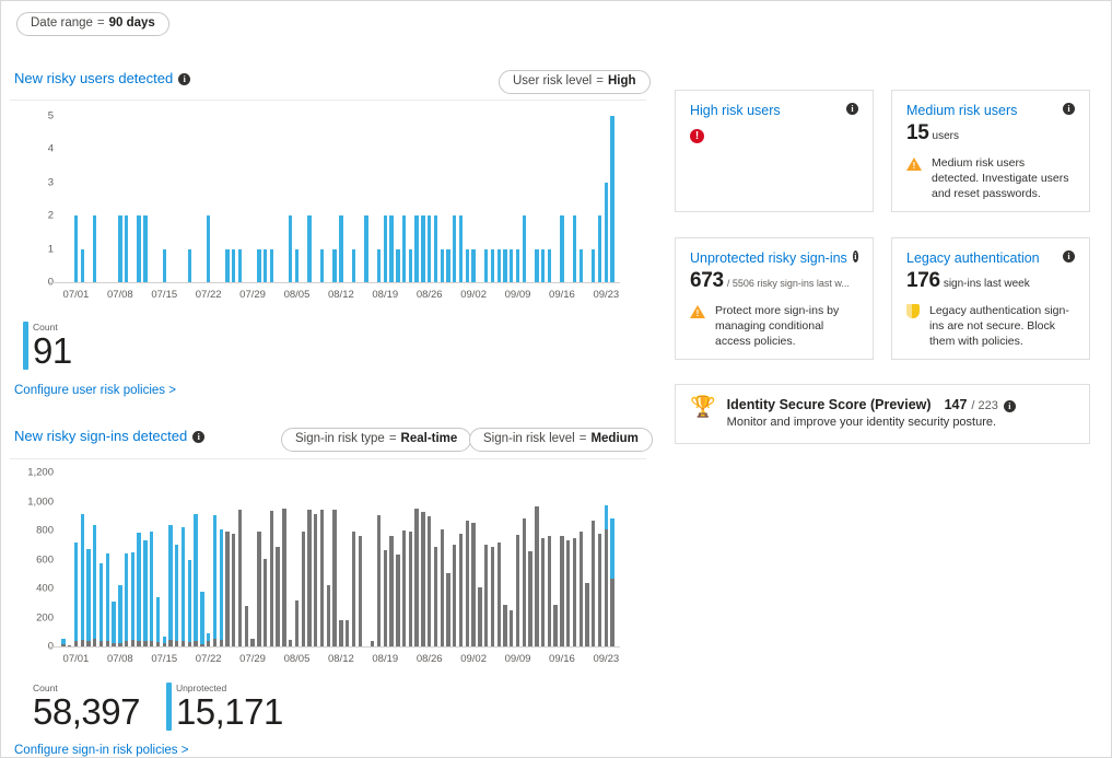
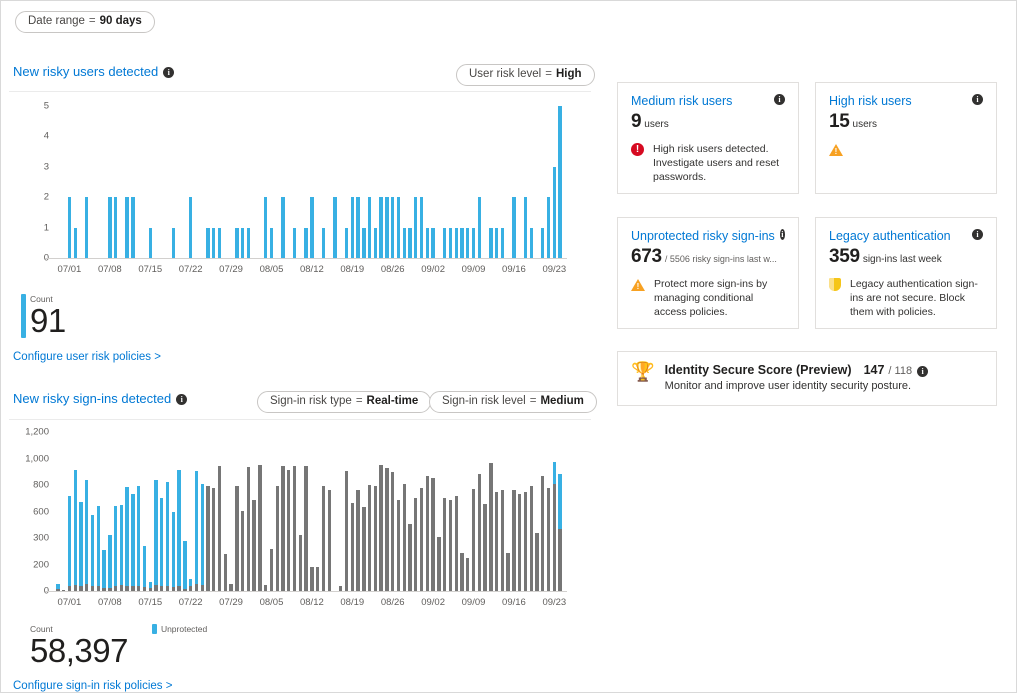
  Date range
  =
  90 days
  New risky users detected i
  User risk level
  =
  High
  1
  2
  3
  4
  5
  07/01
  07/08
  07/15
  07/22
  07/29
  08/05
  08/12
  08/19
  08/26
  09/02
  09/09
  09/16
  09/23
  Count
  91
  Configure user risk policies >
  New risky sign-ins detected i
  Sign-in risk type
  =
  Real-time
  Sign-in risk level
  =
  Medium
  200
- 400
+ 300
  600
  800
  1,000
  1,200
  07/01
  07/08
  07/15
  07/22
  07/29
  08/05
  08/12
  08/19
  08/26
  09/02
  09/09
  09/16
  09/23
  Count
  58,397
  Unprotected
- 15,171
  Configure sign-in risk policies >
- High risk users
+ Medium risk users
  i
+ 9 users
+ High risk users detected. Investigate users and reset passwords.
- Medium risk users
+ High risk users
  i
  15 users
- Medium risk users detected. Investigate users and reset passwords.
  Unprotected risky sign-ins
  i
  673 / 5506 risky sign-ins last w...
  Protect more sign-ins by managing conditional access policies.
  Legacy authentication
  i
- 176 sign-ins last week
+ 359 sign-ins last week
  Legacy authentication sign-ins are not secure. Block them with policies.
  🏆
  Identity Secure Score (Preview)
  147
- / 223
+ / 118
  i
- Monitor and improve your identity security posture.
+ Monitor and improve user identity security posture.
